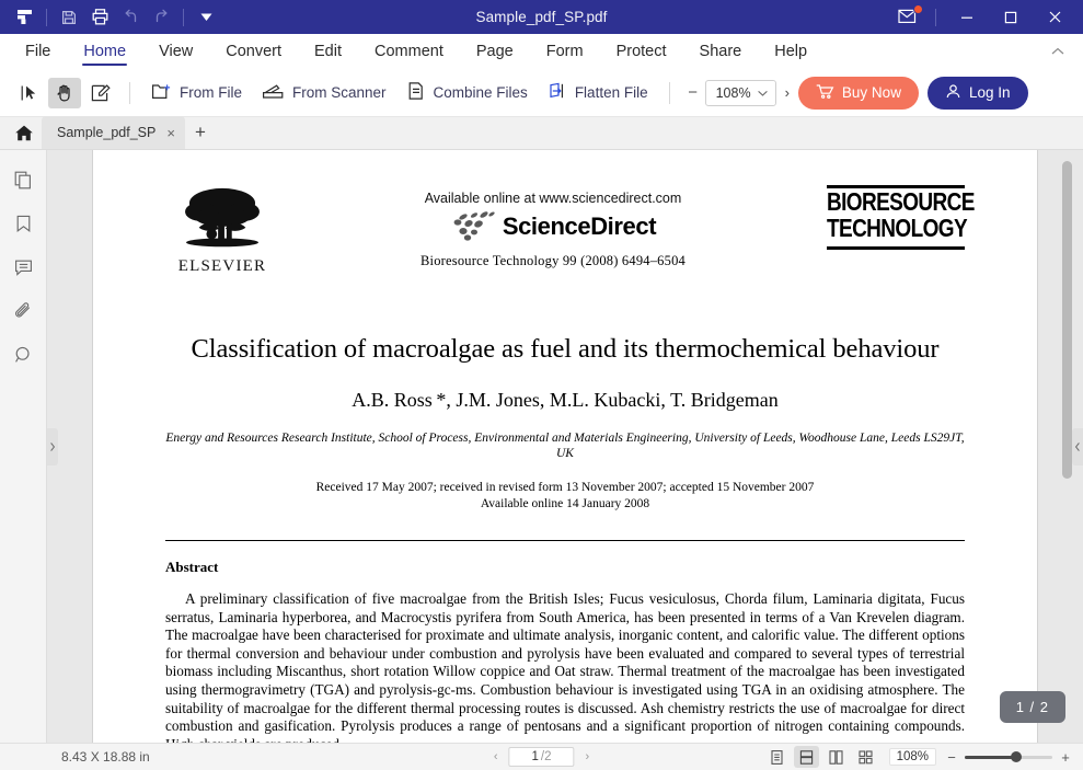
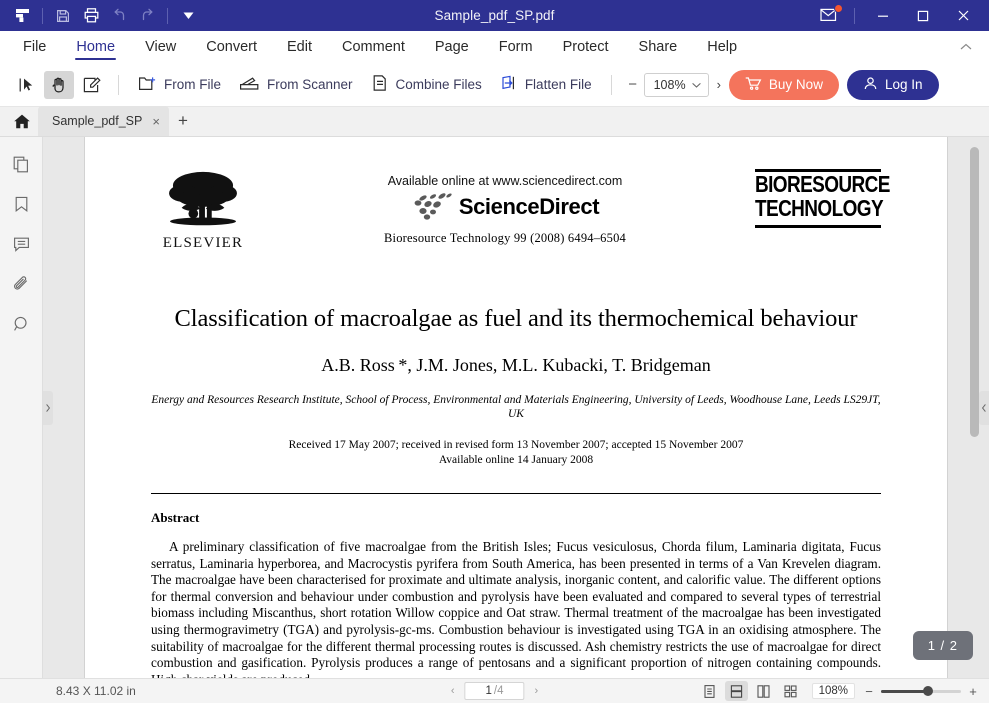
  Sample_pdf_SP.pdf
  File
  Home
  View
  Convert
  Edit
  Comment
  Page
  Form
  Protect
  Share
  Help
  From File
  From Scanner
  Combine Files
  Flatten File
  −
  108%
  ›
  Buy Now
  Log In
  Sample_pdf_SP
  ×
  +
  ELSEVIER
  Available online at www.sciencedirect.com
  ScienceDirect
  Bioresource Technology 99 (2008) 6494–6504
  BIORESOURCE
  TECHNOLOGY
  Classification of macroalgae as fuel and its thermochemical behaviour
  A.B. Ross *, J.M. Jones, M.L. Kubacki, T. Bridgeman
  Energy and Resources Research Institute, School of Process, Environmental and Materials Engineering, University of Leeds, Woodhouse Lane, Leeds LS29JT, UK
  Received 17 May 2007; received in revised form 13 November 2007; accepted 15 November 2007
  Available online 14 January 2008
  Abstract
  A preliminary classification of five macroalgae from the British Isles; Fucus vesiculosus, Chorda filum, Laminaria digitata, Fucus serratus, Laminaria hyperborea, and Macrocystis pyrifera from South America, has been presented in terms of a Van Krevelen diagram. The macroalgae have been characterised for proximate and ultimate analysis, inorganic content, and calorific value. The different options for thermal conversion and behaviour under combustion and pyrolysis have been evaluated and compared to several types of terrestrial biomass including Miscanthus, short rotation Willow coppice and Oat straw. Thermal treatment of the macroalgae has been investigated using thermogravimetry (TGA) and pyrolysis-gc-ms. Combustion behaviour is investigated using TGA in an oxidising atmosphere. The suitability of macroalgae for the different thermal processing routes is discussed. Ash chemistry restricts the use of macroalgae for direct combustion and gasification. Pyrolysis produces a range of pentosans and a significant proportion of nitrogen containing compounds.
  1 / 2
- 8.43 X 18.88 in
+ 8.43 X 11.02 in
  ‹
  1
- /2
+ /4
  ›
  108%
  −
  +
